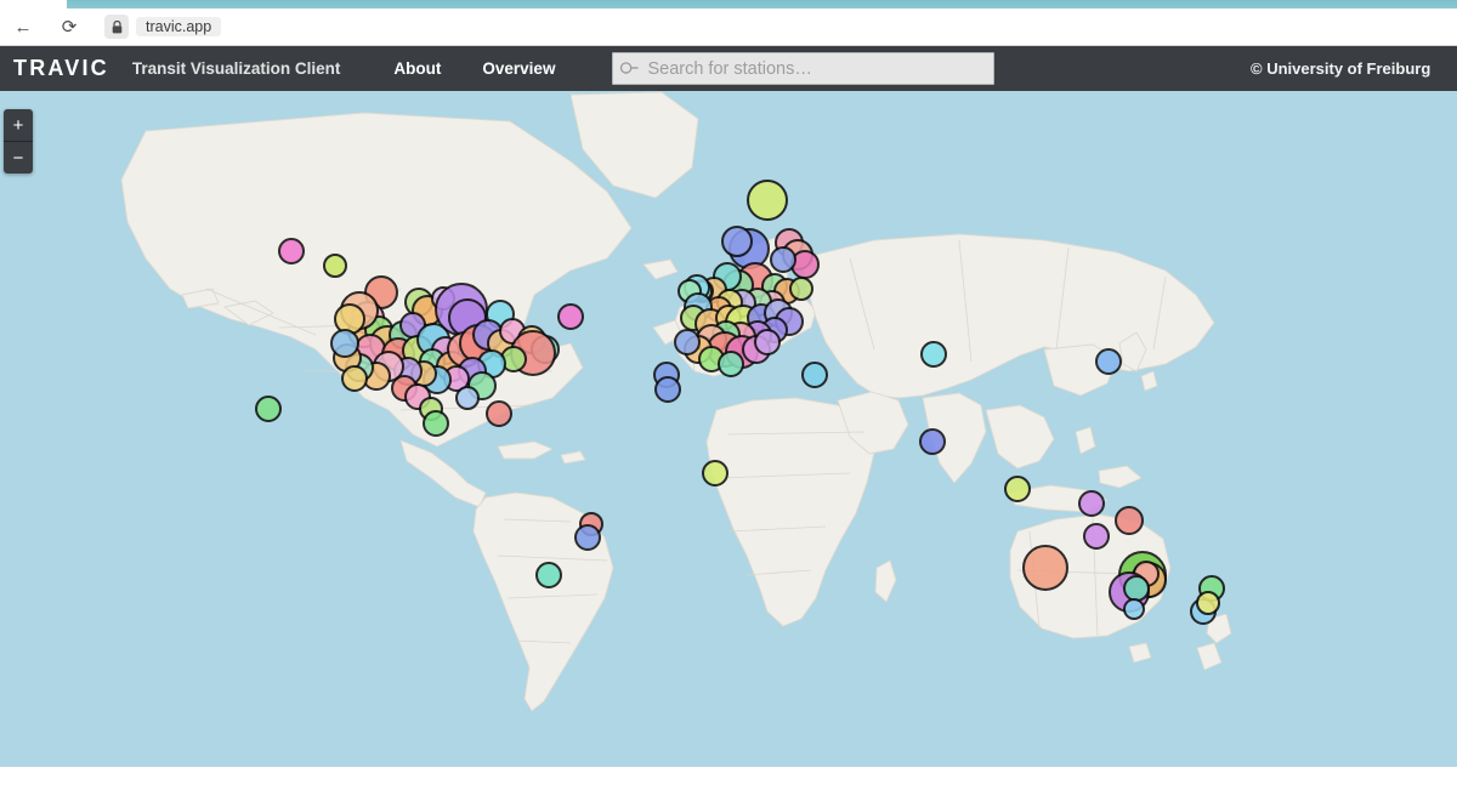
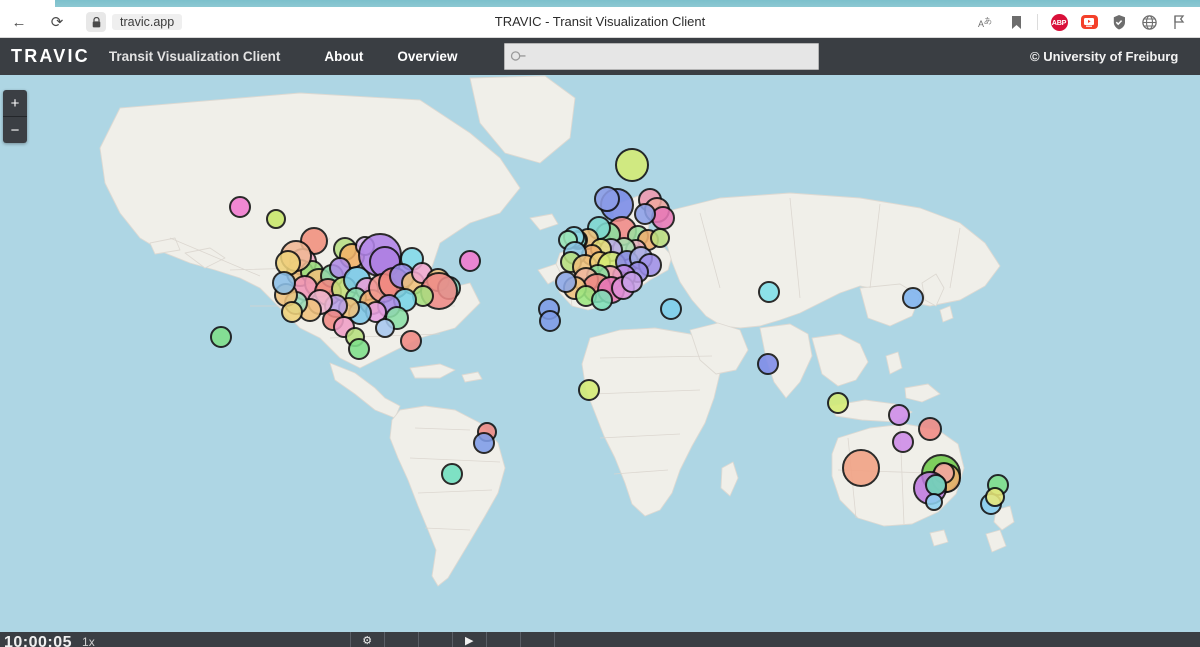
  ←
  ⟳
  travic.app
+ A
+ あ
+ ABP
+ TRAVIC - Transit Visualization Client
  +
  −
  TRAVIC
  Transit Visualization Client
  About
  Overview
- Search for stations…
  © University of Freiburg
+ 10:00:05
+ 1x
+ ⚙
+ ▶
